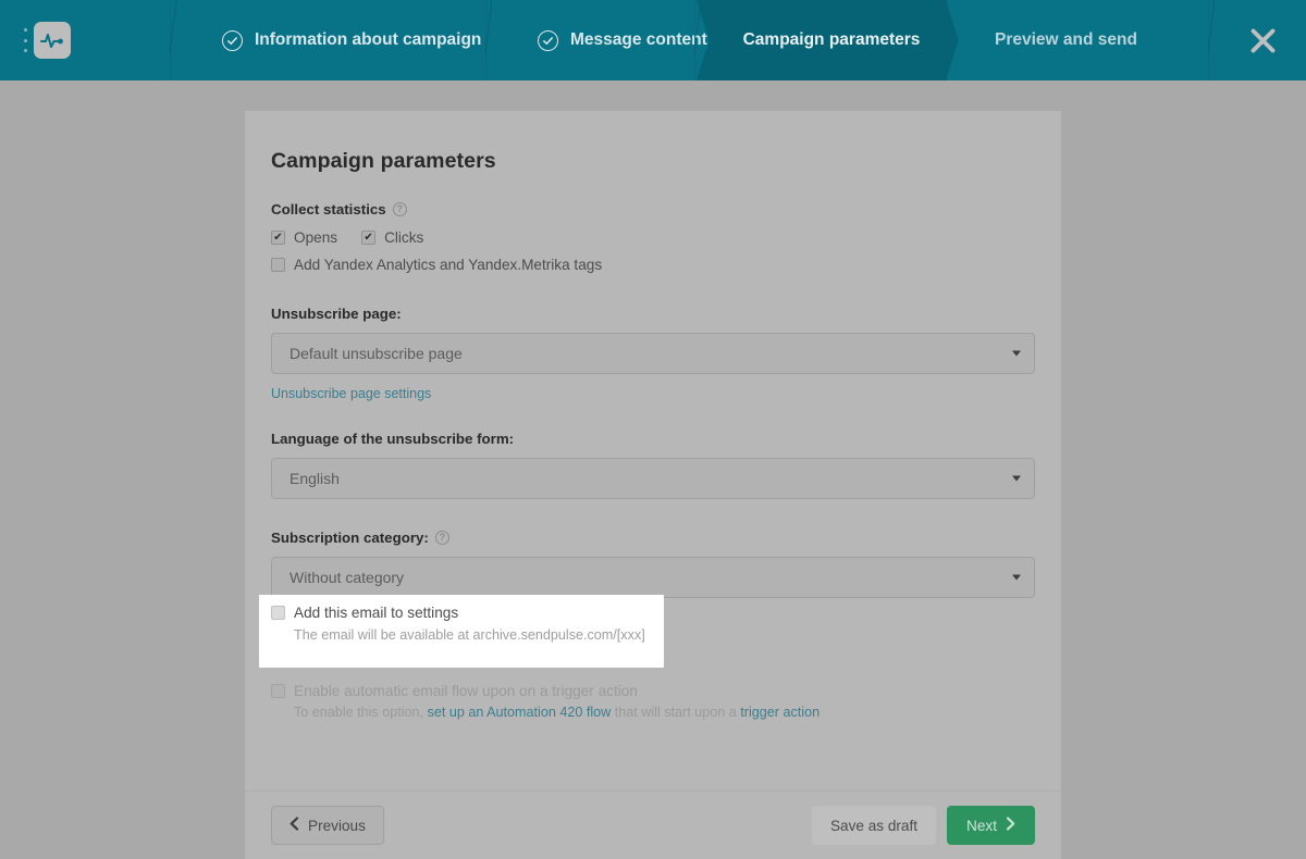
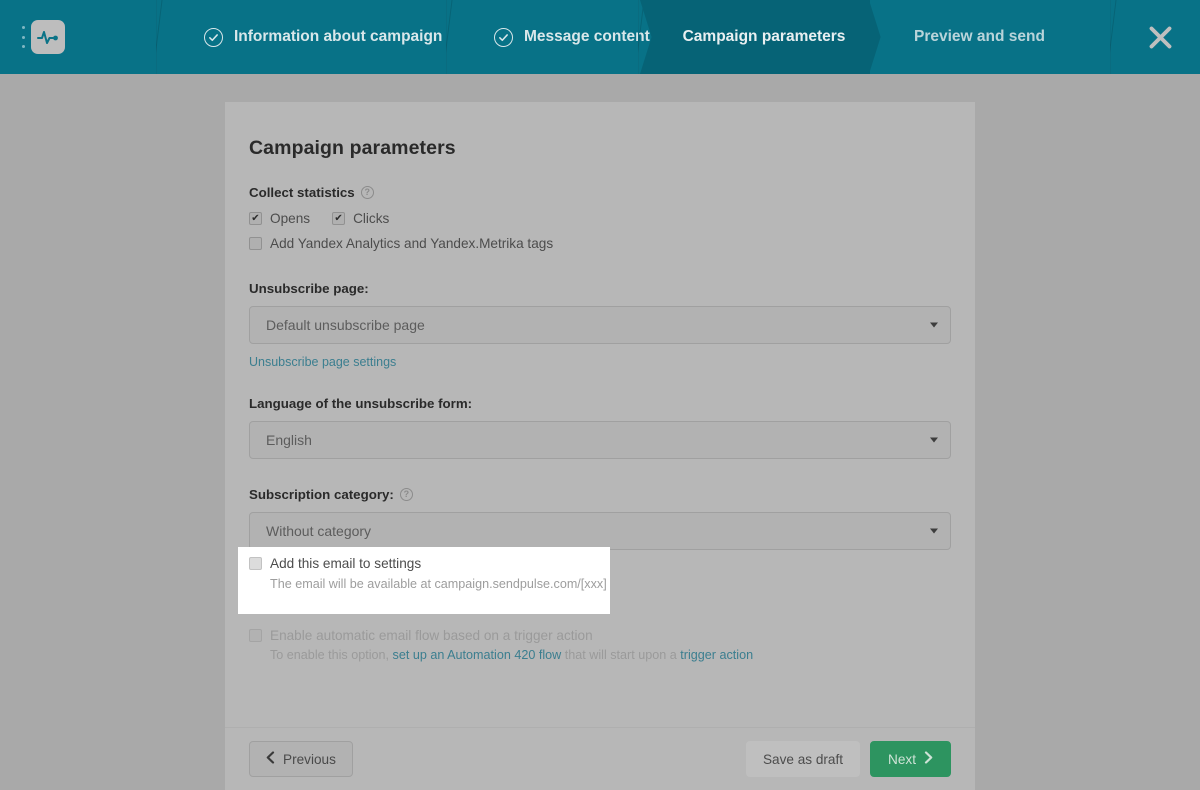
  Information about campaign
  Message conte
  Campaign parameters
  Preview and send
  Campaign parameters
  Collect statistics
  ?
  Opens
  Clicks
  Add Yandex Analytics and Yandex.Metrika tags
  Unsubscribe page:
  Default unsubscribe page
  Unsubscribe page settings
  Language of the unsubscribe form:
  English
  Subscription category:
  ?
  Without category
- Enable automatic email flow upon on a trigger action
+ Enable automatic email flow based on a trigger action
  To enable this option, set up an Automation 420 flow that will start upon a trigger action
  Add this email to settings
- The email will be available at archive.sendpulse.com/[xxx]
+ The email will be available at campaign.sendpulse.com/[xxx]
  Previous
  Save as draft
  Next
